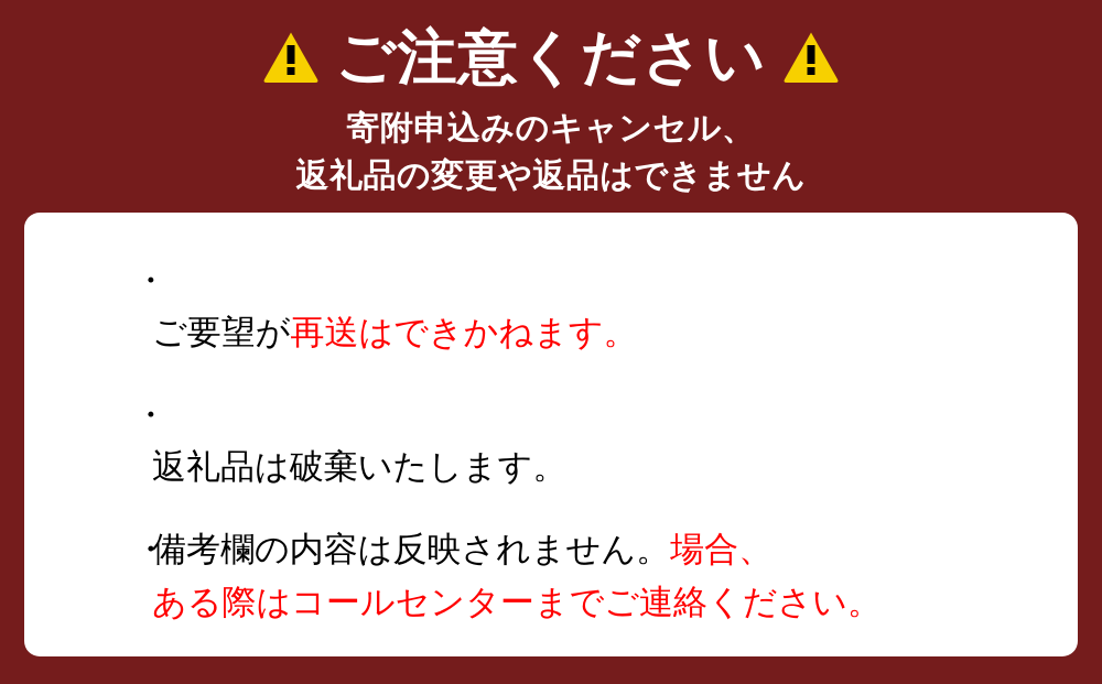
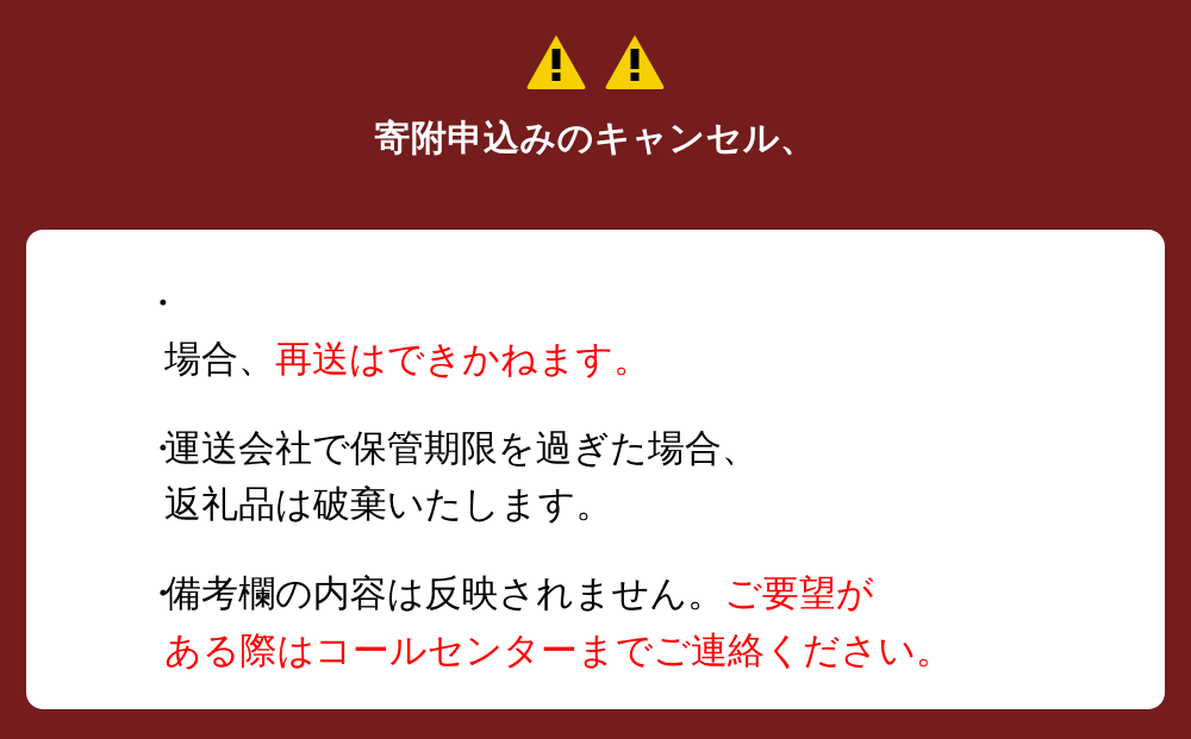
- ご注意ください
  寄附申込みのキャンセル、
- 返礼品の変更や返品はできません
  ・
- ご要望が再送はできかねます。
+ 場合、再送はできかねます。
  ・
+ 運送会社で保管期限を過ぎた場合、
  返礼品は破棄いたします。
  ・
- 備考欄の内容は反映されません。場合、
+ 備考欄の内容は反映されません。ご要望が
  ある際はコールセンターまでご連絡ください。
